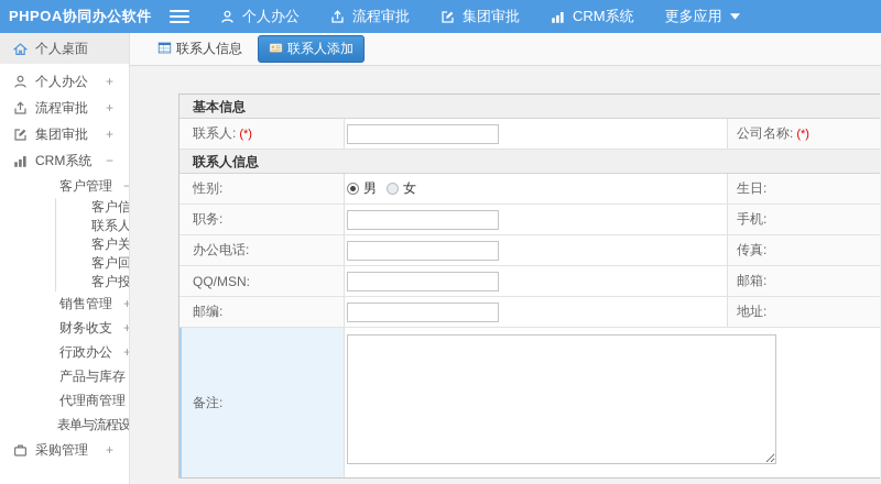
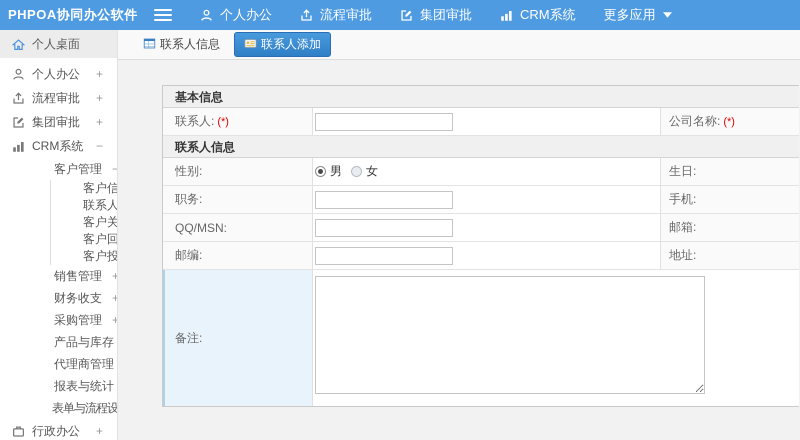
  PHPOA协同办公软件
  个人办公
  流程审批
  集团审批
  CRM系统
  更多应用
  个人桌面
  个人办公
  +
  流程审批
  +
  集团审批
  +
  CRM系统
  −
  客户管理
  −
  客户信
  联系人
  客户关
  客户回
  客户投
  销售管理
  +
  财务收支
  +
- 行政办公
+ 采购管理
  +
  产品与库存
  代理商管理
+ 报表与统计
  表单与流程设
- 采购管理
+ 行政办公
  +
  联系人信息
  联系人添加
  基本信息
  联系人:
  (*)
  公司名称:
  (*)
  联系人信息
  性别:
  男
  女
  生日:
  职务:
  手机:
- 办公电话:
- 传真:
  QQ/MSN:
  邮箱:
  邮编:
  地址:
  备注:
